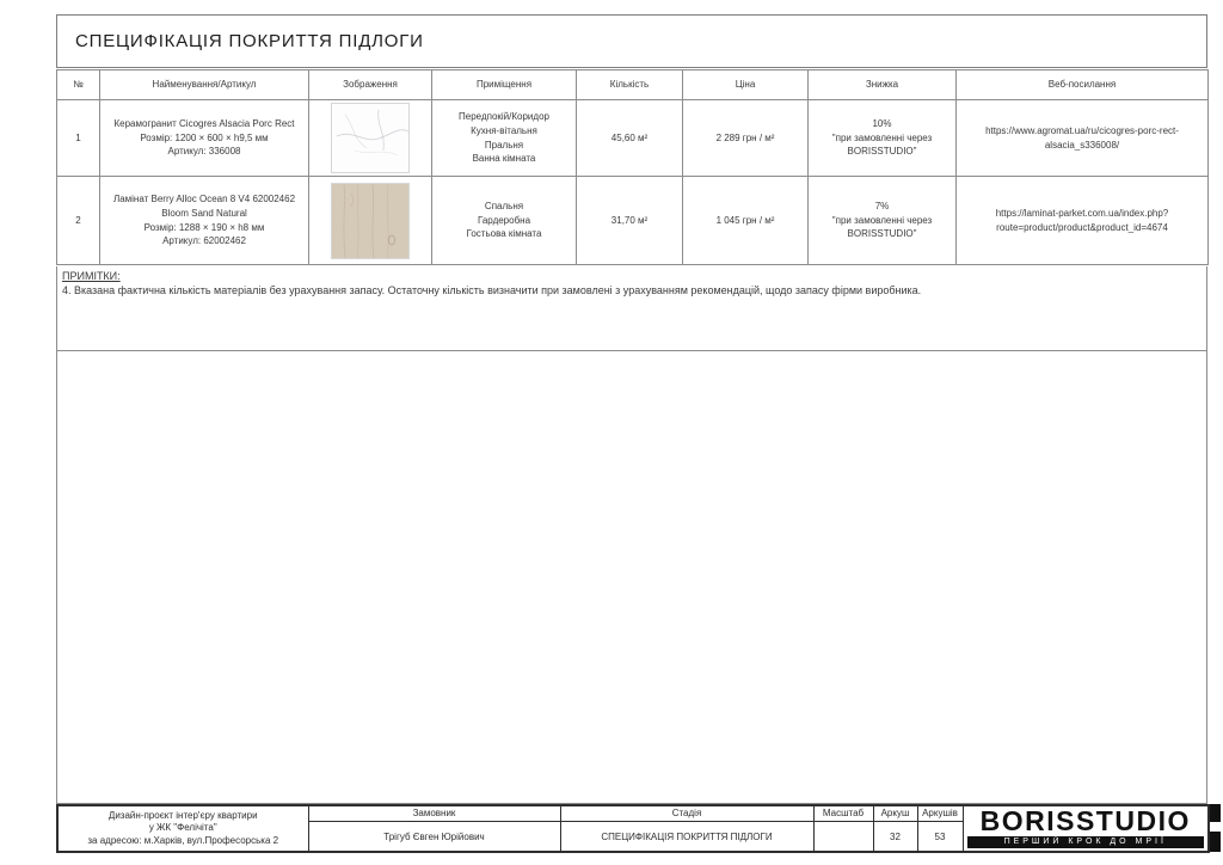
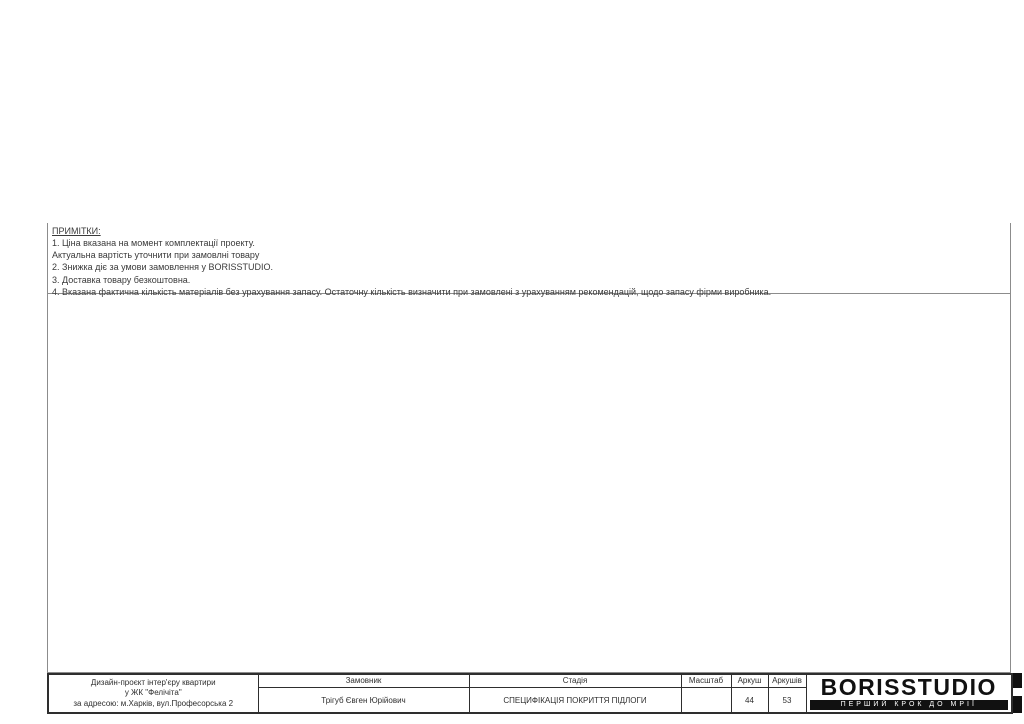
- СПЕЦИФІКАЦІЯ ПОКРИТТЯ ПІДЛОГИ
- №	Найменування/Артикул	Зображення	Приміщення	Кількість	Ціна	Знижка	Веб-посилання
- 1	Керамогранит Cicogres Alsacia Porc Rect Розмір: 1200 × 600 × h9,5 мм Артикул: 336008		Передпокій/Коридор Кухня-вітальня Пральня Ванна кімната	45,60 м²	2 289 грн / м²	10% "при замовленні через BORISSTUDIO"	https://www.agromat.ua/ru/cicogres-porc-rect-alsacia_s336008/
- 2	Ламінат Berry Alloc Ocean 8 V4 62002462 Bloom Sand Natural Розмір: 1288 × 190 × h8 мм Артикул: 62002462		Спальня Гардеробна Гостьова кімната	31,70 м²	1 045 грн / м²	7% "при замовленні через BORISSTUDIO"	https://laminat-parket.com.ua/index.php?route=product/product&product_id=4674
  ПРИМІТКИ:
+ 1. Ціна вказана на момент комплектації проекту.
+ Актуальна вартість уточнити при замовлні товару
+ 2. Знижка діє за умови замовлення у BORISSTUDIO.
+ 3. Доставка товару безкоштовна.
  4. Вказана фактична кількість матеріалів без урахування запасу. Остаточну кількість визначити при замовлені з урахуванням рекомендацій, щодо запасу фірми виробника.
  Дизайн-проєкт інтер'єру квартири у ЖК "Фелічіта" за адресою: м.Харків, вул.Професорська 2	Замовник	Стадія	Масштаб	Аркуш	Аркушів	BORISSTUDIO
- Трігуб Євген Юрійович	СПЕЦИФІКАЦІЯ ПОКРИТТЯ ПІДЛОГИ		32	53
+ Трігуб Євген Юрійович	СПЕЦИФІКАЦІЯ ПОКРИТТЯ ПІДЛОГИ		44	53
